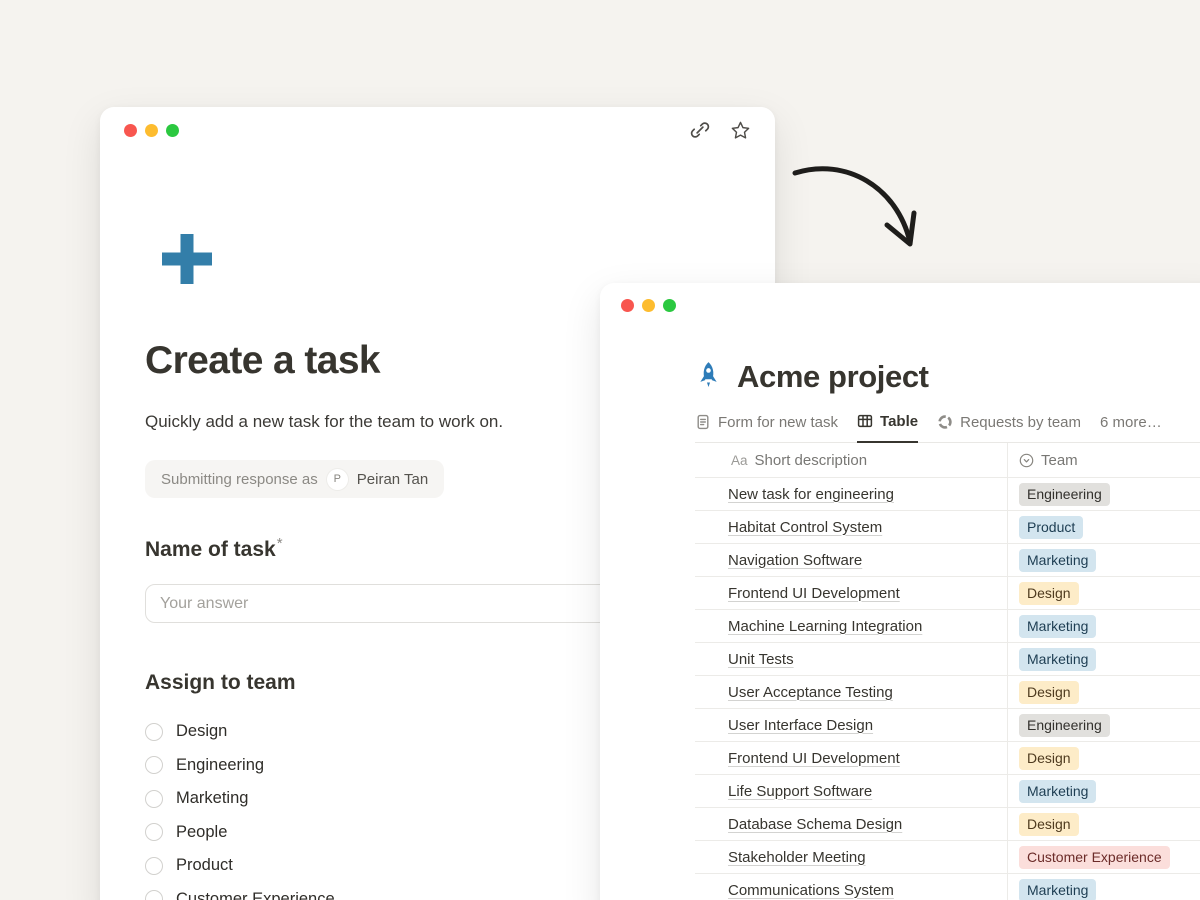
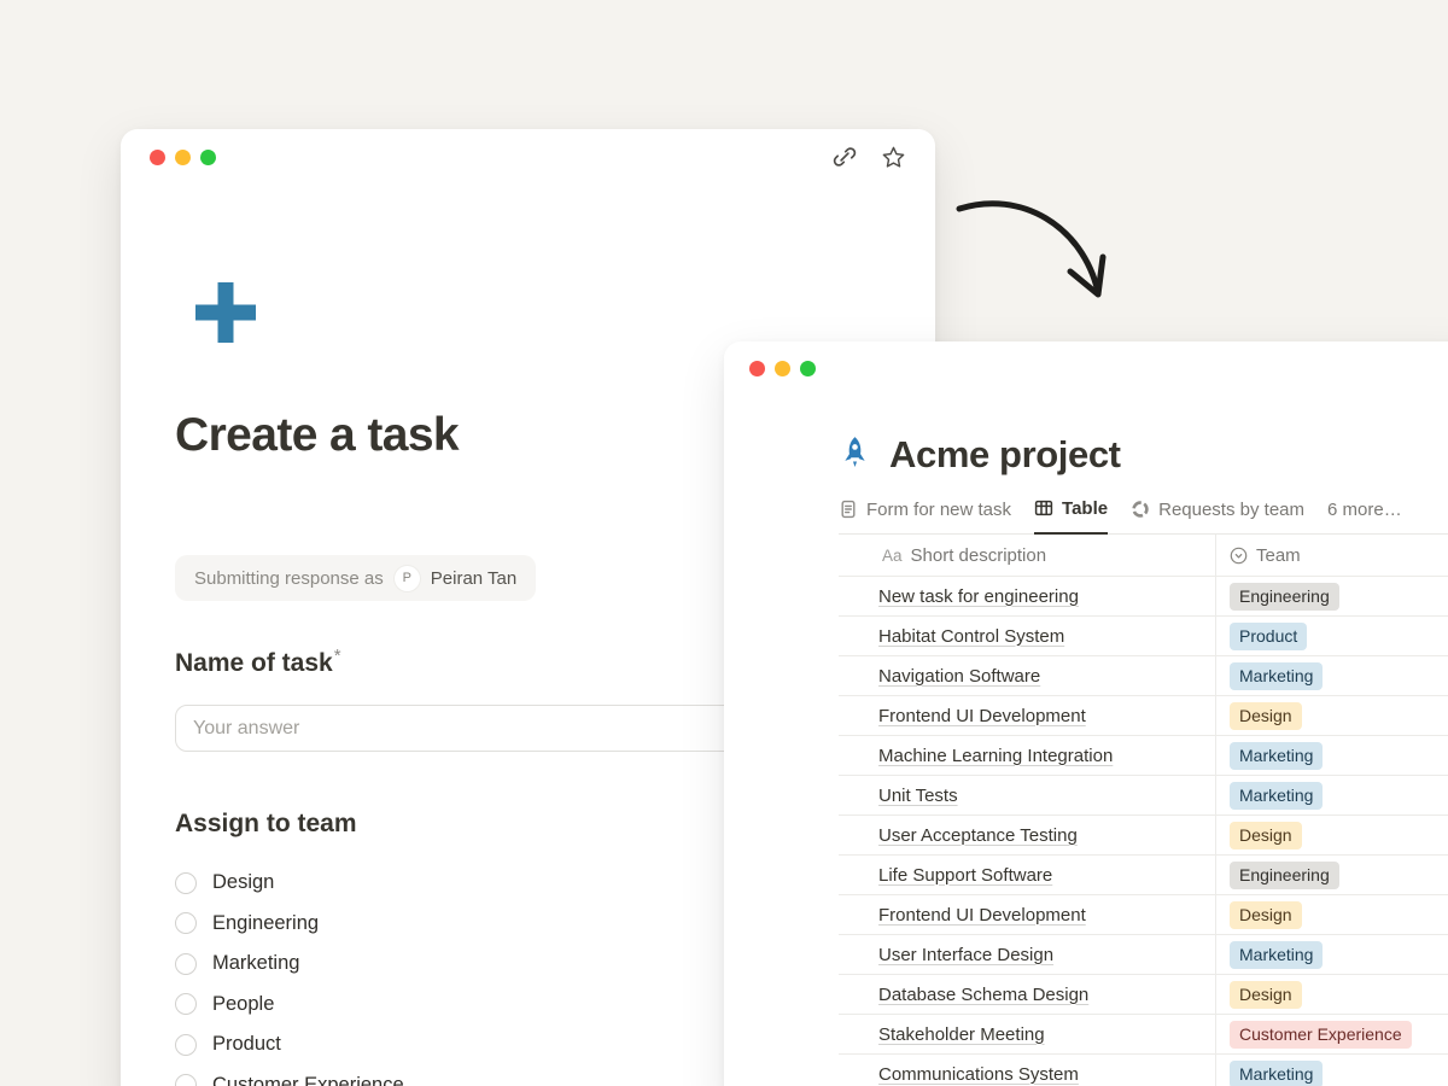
  Create a task
- Quickly add a new task for the team to work on.
  Submitting response as
  P
  Peiran Tan
  Name of task*
  Your answer
  Assign to team
  Design
  Engineering
  Marketing
  People
  Product
  Customer Experience
  Acme project
  Form for new task
  Table
  Requests by team
  6 more…
  Aa
  Short description
  Team
  New task for engineering
  Engineering
  Habitat Control System
  Product
  Navigation Software
  Marketing
  Frontend UI Development
  Design
  Machine Learning Integration
  Marketing
  Unit Tests
  Marketing
  User Acceptance Testing
  Design
- User Interface Design
+ Life Support Software
  Engineering
  Frontend UI Development
  Design
- Life Support Software
+ User Interface Design
  Marketing
  Database Schema Design
  Design
  Stakeholder Meeting
  Customer Experience
  Communications System
  Marketing
